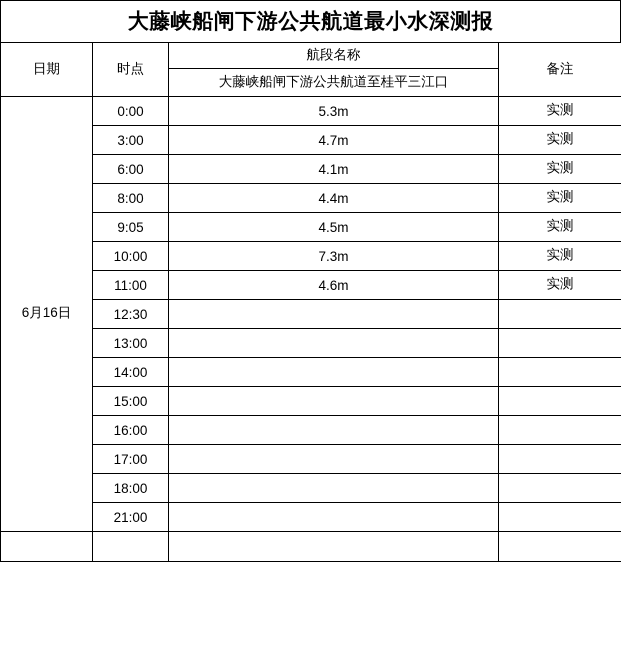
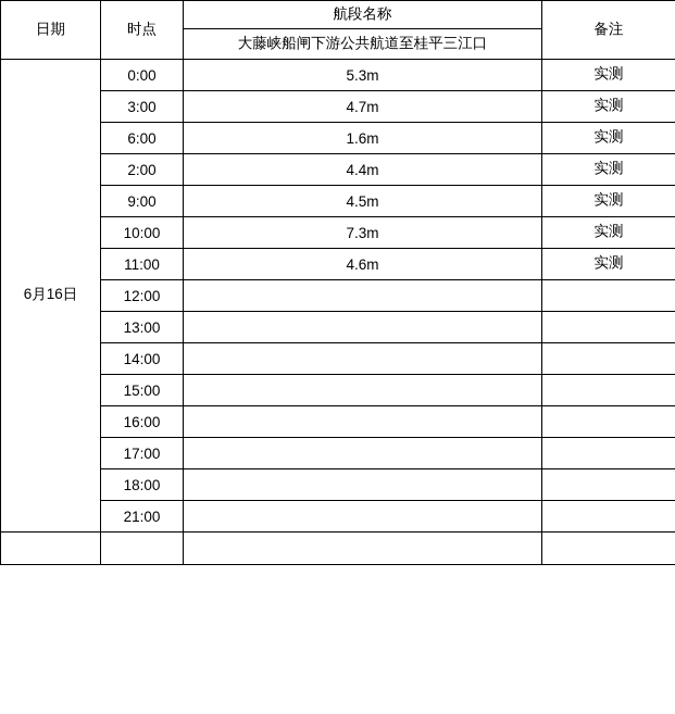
- 大藤峡船闸下游公共航道最小水深测报
  日期	时点	航段名称	备注
  大藤峡船闸下游公共航道至桂平三江口
  6月16日	0:00	5.3m	实测
  3:00	4.7m	实测
- 6:00	4.1m	实测
+ 6:00	1.6m	实测
- 8:00	4.4m	实测
+ 2:00	4.4m	实测
- 9:05	4.5m	实测
+ 9:00	4.5m	实测
  10:00	7.3m	实测
  11:00	4.6m	实测
- 12:30
+ 12:00
  13:00
  14:00
  15:00
  16:00
  17:00
  18:00
  21:00
